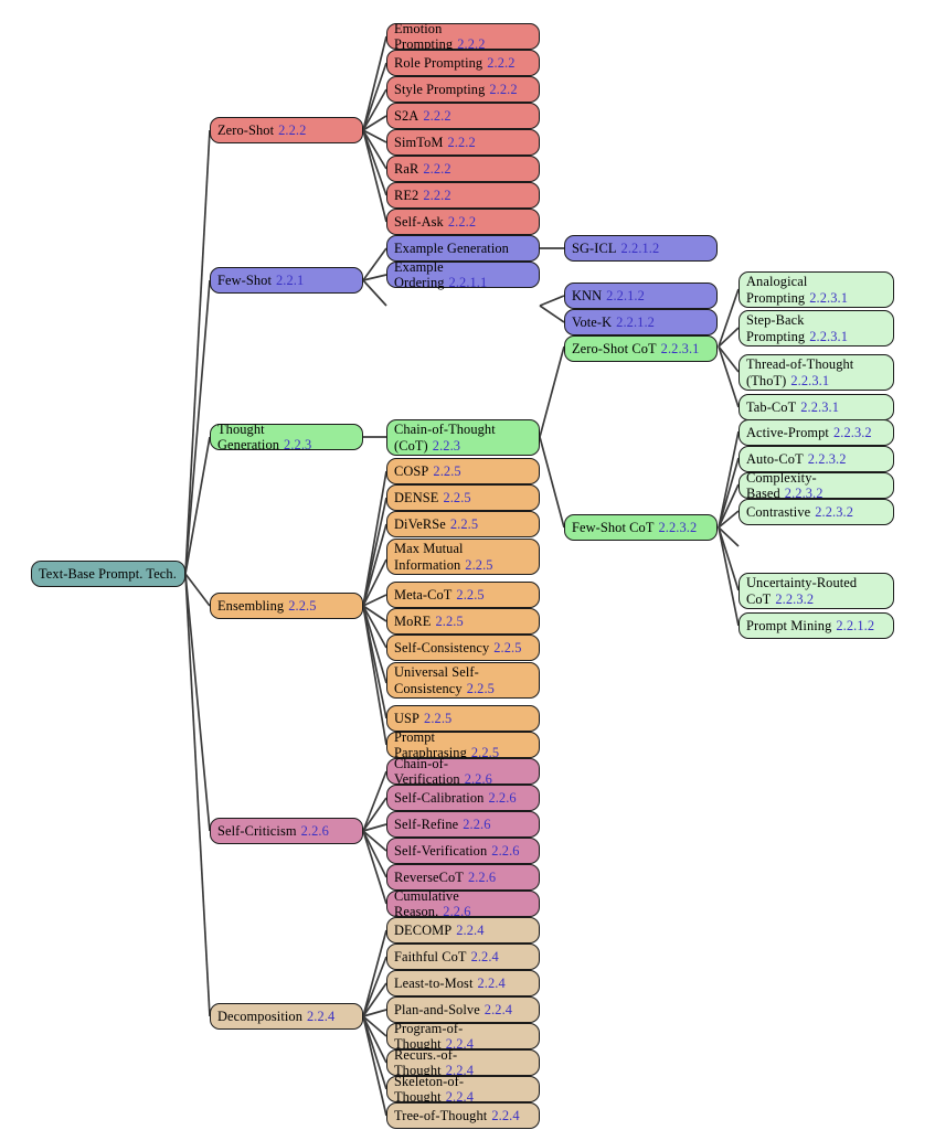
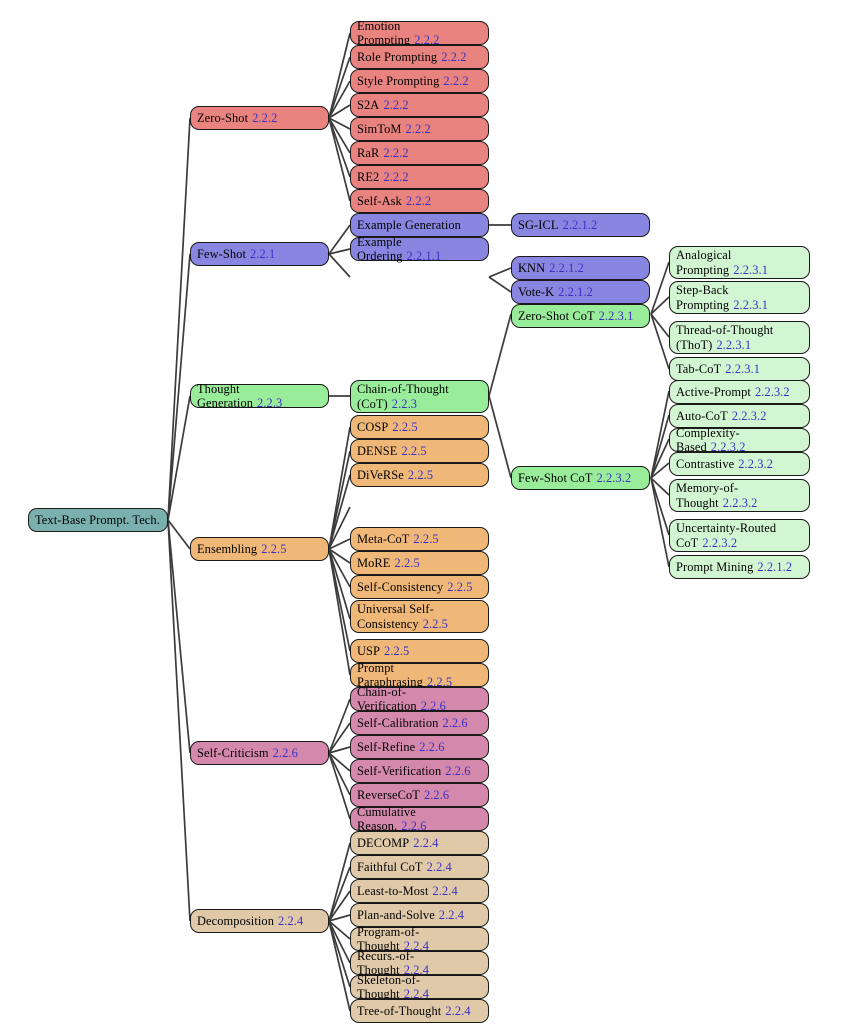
  Text-Base Prompt. Tech.
  Zero-Shot 2.2.2
  Few-Shot 2.2.1
  Thought Generation 2.2.3
  Ensembling 2.2.5
  Self-Criticism 2.2.6
  Decomposition 2.2.4
  Emotion Prompting 2.2.2
  Role Prompting 2.2.2
  Style Prompting 2.2.2
  S2A 2.2.2
  SimToM 2.2.2
  RaR 2.2.2
  RE2 2.2.2
  Self-Ask 2.2.2
  Example Generation
  Example Ordering 2.2.1.1
  SG-ICL 2.2.1.2
  KNN 2.2.1.2
  Vote-K 2.2.1.2
  Chain-of-Thought (CoT) 2.2.3
  Zero-Shot CoT 2.2.3.1
  Few-Shot CoT 2.2.3.2
  Analogical Prompting 2.2.3.1
  Step-Back Prompting 2.2.3.1
  Thread-of-Thought (ThoT) 2.2.3.1
  Tab-CoT 2.2.3.1
  Active-Prompt 2.2.3.2
  Auto-CoT 2.2.3.2
  Complexity-Based 2.2.3.2
  Contrastive 2.2.3.2
+ Memory-of-Thought 2.2.3.2
  Uncertainty-Routed CoT 2.2.3.2
  Prompt Mining 2.2.1.2
  COSP 2.2.5
  DENSE 2.2.5
  DiVeRSe 2.2.5
- Max Mutual Information 2.2.5
  Meta-CoT 2.2.5
  MoRE 2.2.5
  Self-Consistency 2.2.5
  Universal Self-Consistency 2.2.5
  USP 2.2.5
  Prompt Paraphrasing 2.2.5
  Chain-of-Verification 2.2.6
  Self-Calibration 2.2.6
  Self-Refine 2.2.6
  Self-Verification 2.2.6
  ReverseCoT 2.2.6
  Cumulative Reason. 2.2.6
  DECOMP 2.2.4
  Faithful CoT 2.2.4
  Least-to-Most 2.2.4
  Plan-and-Solve 2.2.4
  Program-of-Thought 2.2.4
  Recurs.-of-Thought 2.2.4
  Skeleton-of-Thought 2.2.4
  Tree-of-Thought 2.2.4
